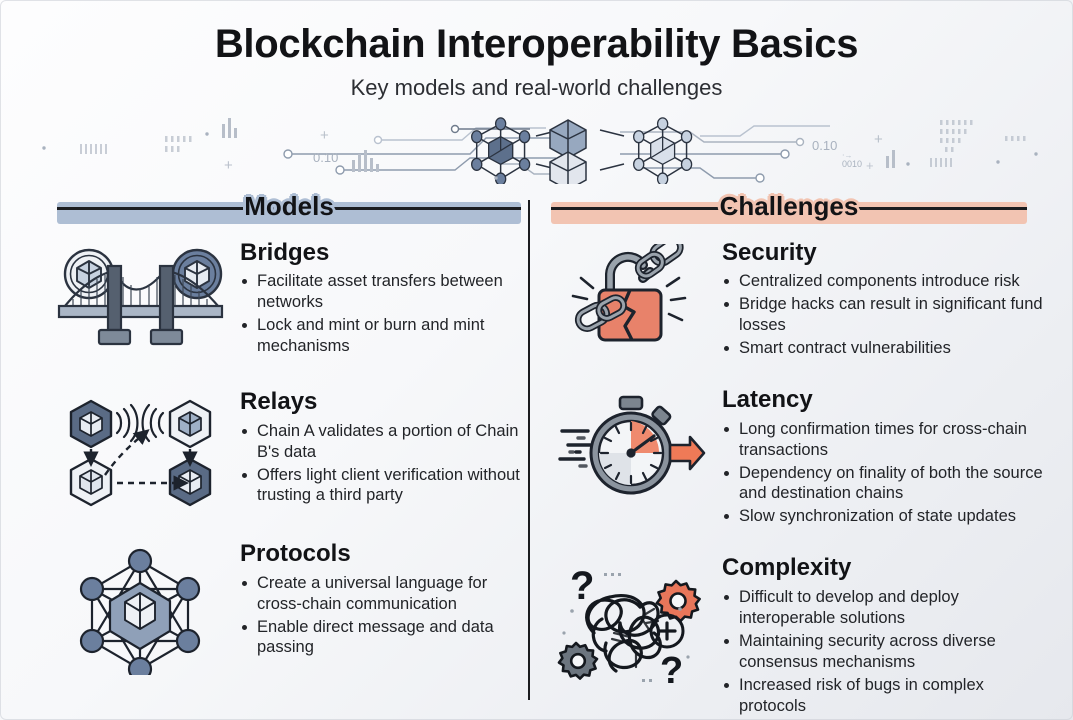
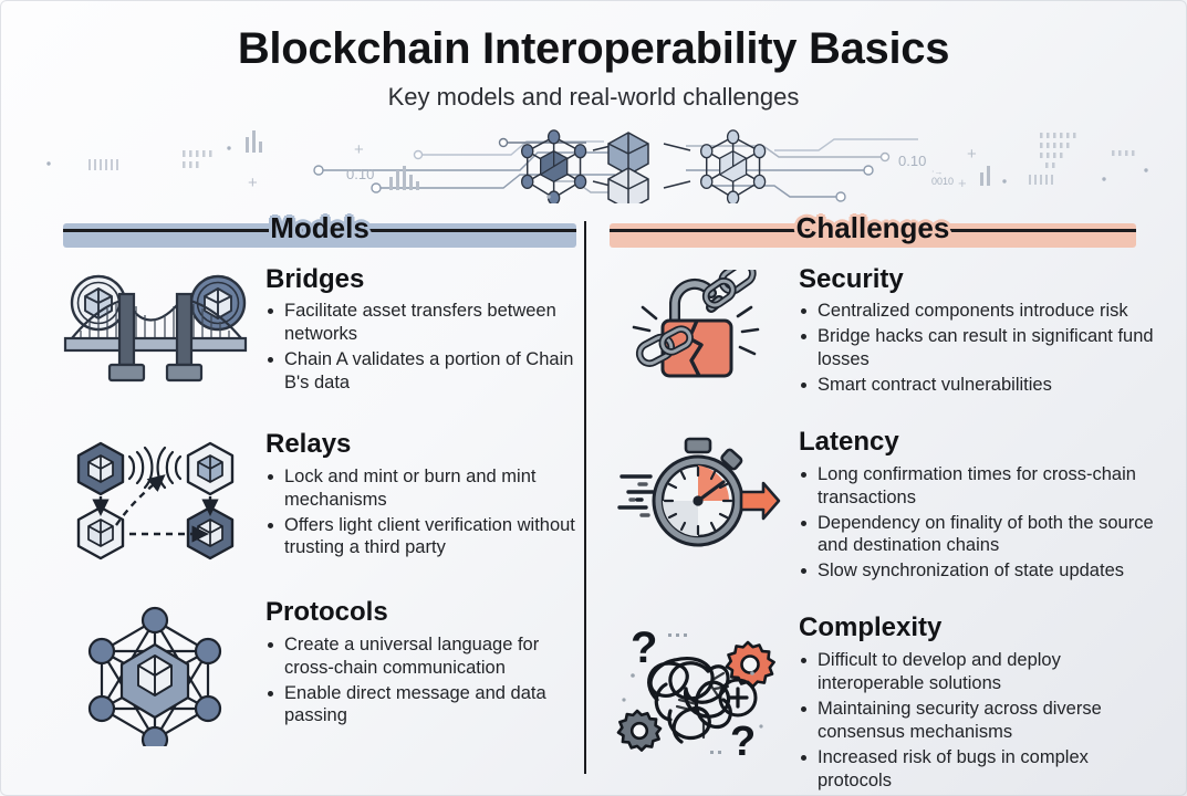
  Blockchain Interoperability Basics
  Key models and real-world challenges
  0.10
  0.10
  0010
  ⋅→
  +
  +
  +
  +
  Models
  Challenges
  Bridges
  Facilitate asset transfers between networks
- Lock and mint or burn and mint mechanisms
+ Chain A validates a portion of Chain B's data
  Relays
- Chain A validates a portion of Chain B's data
+ Lock and mint or burn and mint mechanisms
  Offers light client verification without trusting a third party
  Protocols
  Create a universal language for cross-chain communication
  Enable direct message and data passing
  Security
  Centralized components introduce risk
  Bridge hacks can result in significant fund losses
  Smart contract vulnerabilities
  Latency
  Long confirmation times for cross-chain transactions
  Dependency on finality of both the source and destination chains
  Slow synchronization of state updates
  ?
  ?
  Complexity
  Difficult to develop and deploy interoperable solutions
  Maintaining security across diverse consensus mechanisms
  Increased risk of bugs in complex protocols
